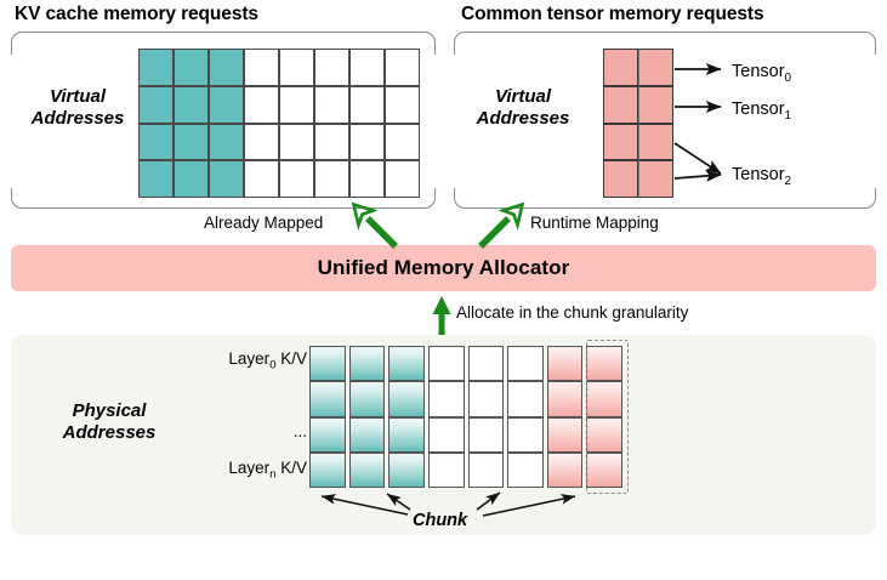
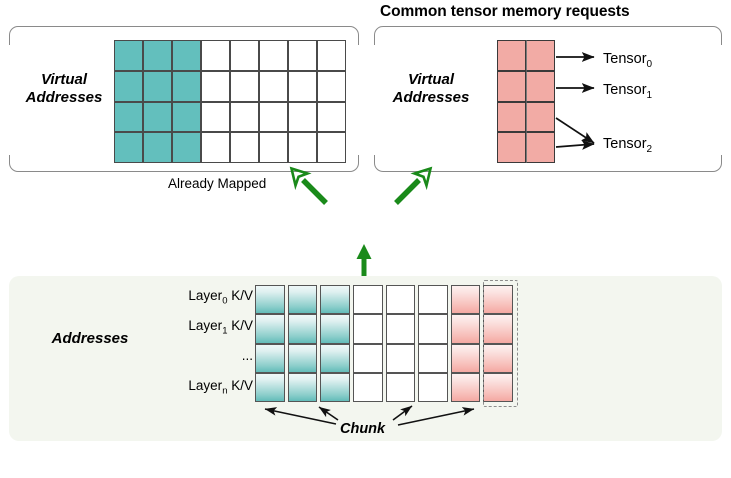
- KV cache memory requests
  Common tensor memory requests
  Virtual
  Addresses
  Virtual
  Addresses
  Tensor0
  Tensor1
  Tensor2
  Already Mapped
- Runtime Mapping
- Allocate in the chunk granularity
- Unified Memory Allocator
- Physical
  Addresses
  Layer0 K/V
+ Layer1 K/V
  ...
  Layern K/V
  Chunk
